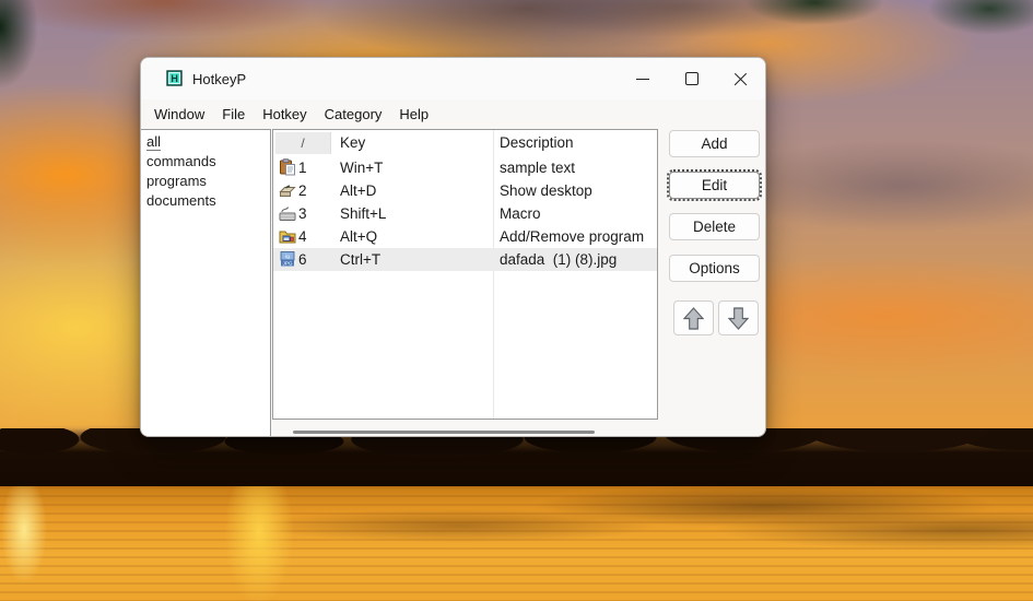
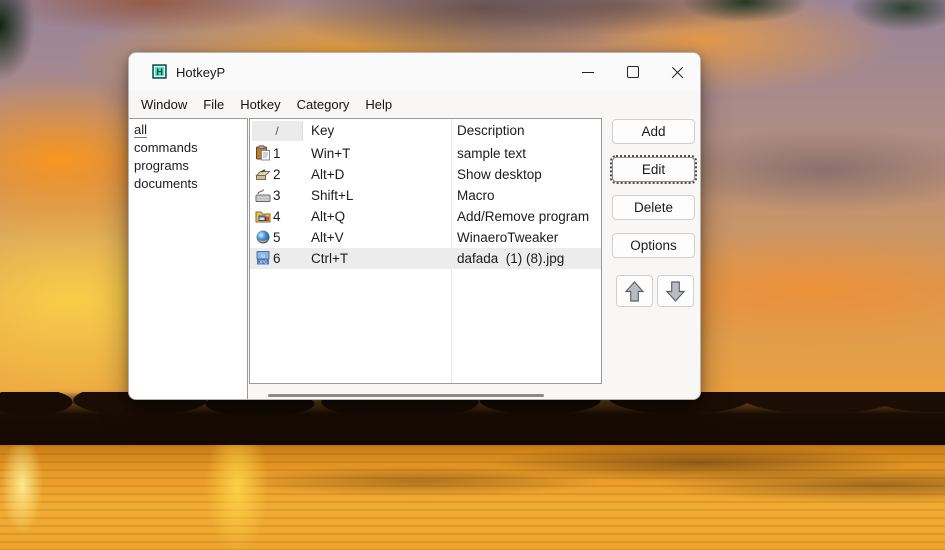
  H
  HotkeyP
  Window
  File
  Hotkey
  Category
  Help
  all
  commands
  programs
  documents
  /
  Key
  Description
  1
  Win+T
  sample text
  2
  Alt+D
  Show desktop
  3
  Shift+L
  Macro
  4
  Alt+Q
  Add/Remove program
+ 5
+ Alt+V
+ WinaeroTweaker
  6
  Ctrl+T
  dafada (1) (8).jpg
  Add
  Edit
  Delete
  Options
